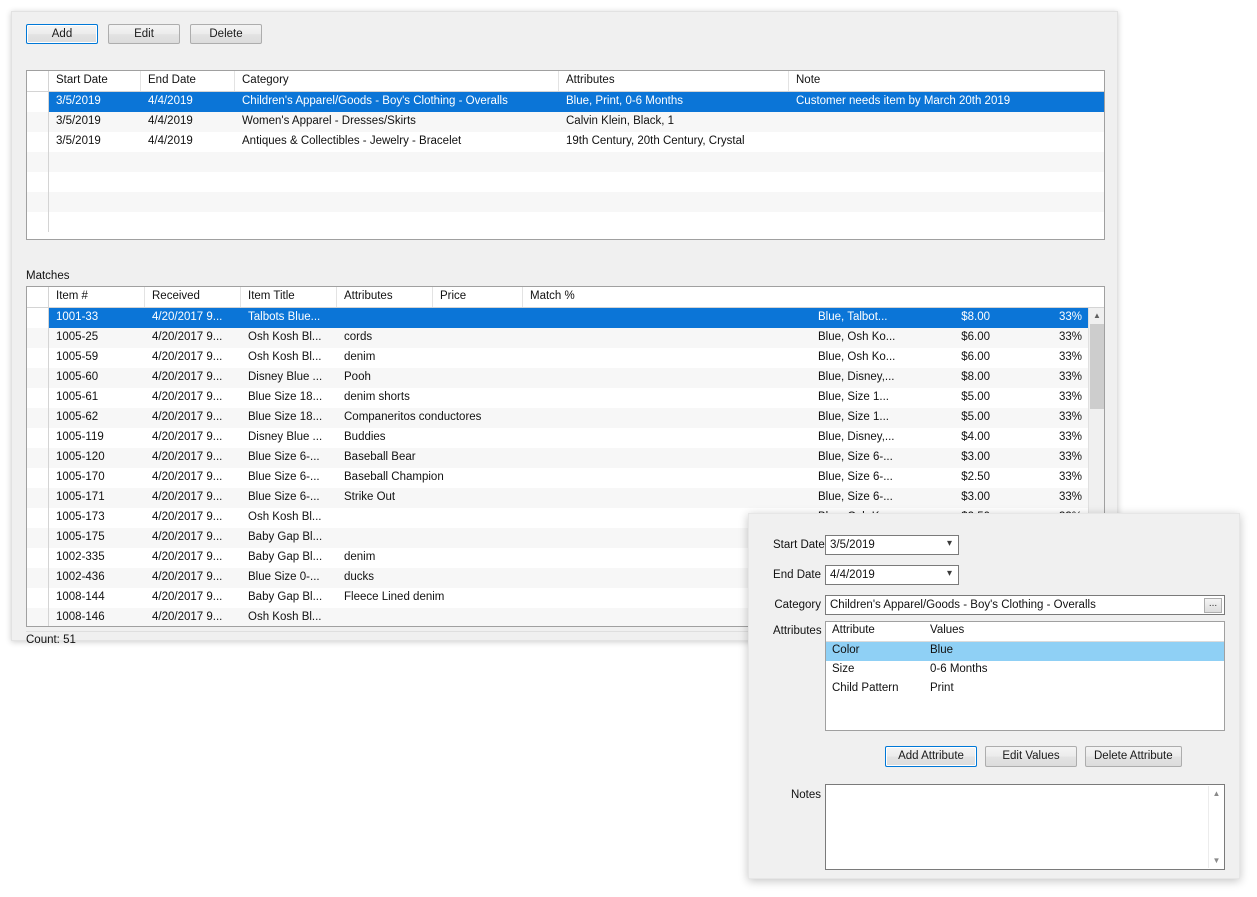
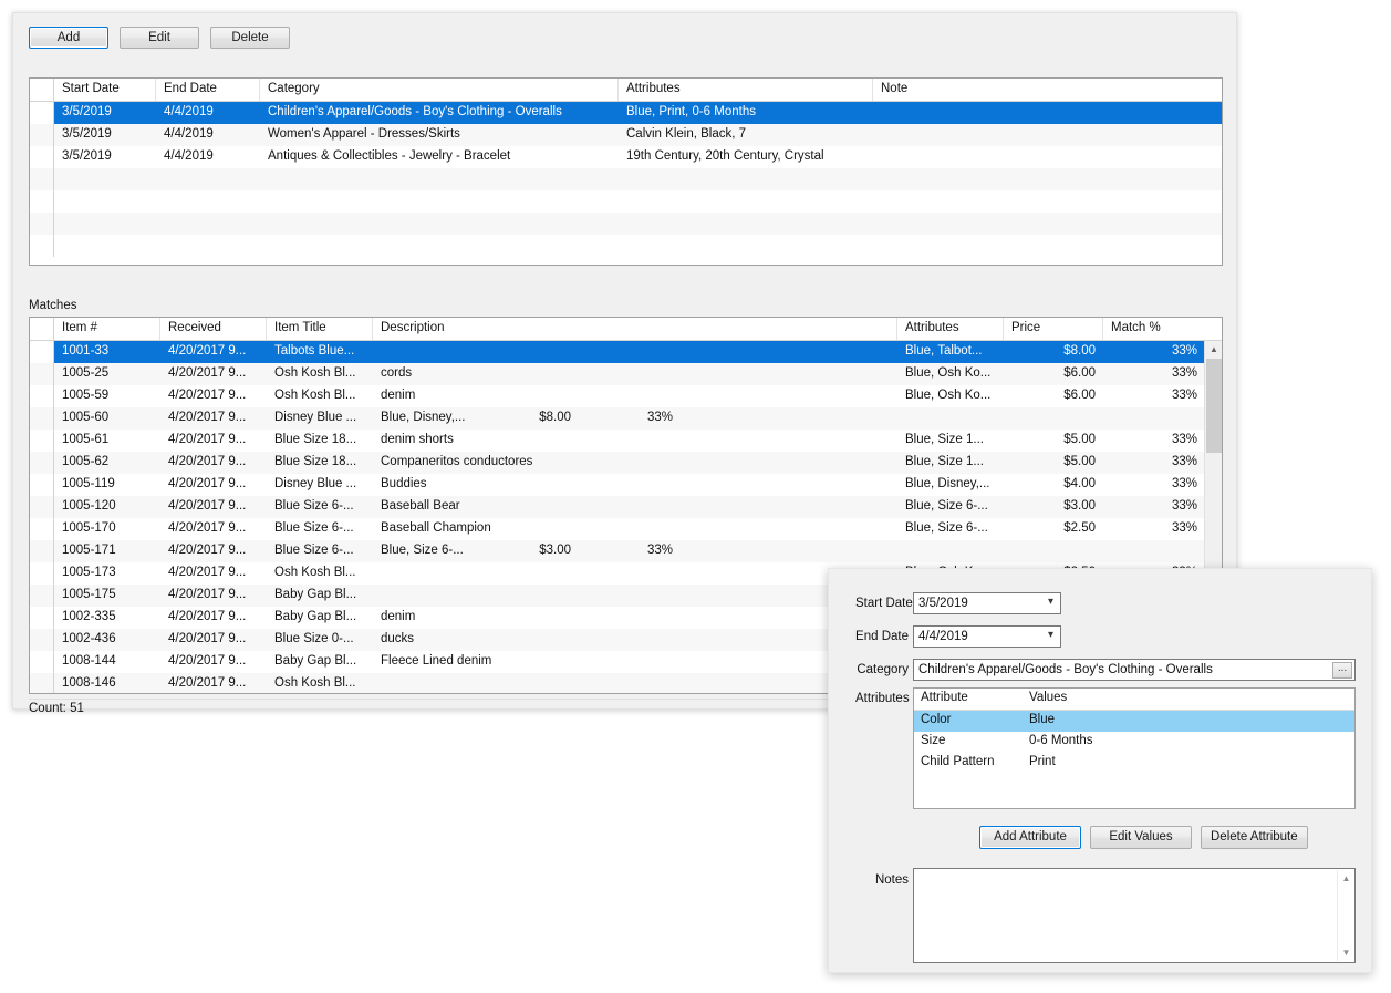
  Add
  Edit
  Delete
  Start Date
  End Date
  Category
  Attributes
  Note
  3/5/2019
  4/4/2019
  Children's Apparel/Goods - Boy's Clothing - Overalls
  Blue, Print, 0-6 Months
- Customer needs item by March 20th 2019
  3/5/2019
  4/4/2019
  Women's Apparel - Dresses/Skirts
- Calvin Klein, Black, 1
+ Calvin Klein, Black, 7
  3/5/2019
  4/4/2019
  Antiques & Collectibles - Jewelry - Bracelet
  19th Century, 20th Century, Crystal
  Matches
  Item #
  Received
  Item Title
+ Description
  Attributes
  Price
  Match %
  1001-33
  4/20/2017 9...
  Talbots Blue...
  Blue, Talbot...
  $8.00
  33%
  1005-25
  4/20/2017 9...
  Osh Kosh Bl...
  cords
  Blue, Osh Ko...
  $6.00
  33%
  1005-59
  4/20/2017 9...
  Osh Kosh Bl...
  denim
  Blue, Osh Ko...
  $6.00
  33%
  1005-60
  4/20/2017 9...
  Disney Blue ...
- Pooh
  Blue, Disney,...
  $8.00
  33%
  1005-61
  4/20/2017 9...
  Blue Size 18...
  denim shorts
  Blue, Size 1...
  $5.00
  33%
  1005-62
  4/20/2017 9...
  Blue Size 18...
  Companeritos conductores
  Blue, Size 1...
  $5.00
  33%
  1005-119
  4/20/2017 9...
  Disney Blue ...
  Buddies
  Blue, Disney,...
  $4.00
  33%
  1005-120
  4/20/2017 9...
  Blue Size 6-...
  Baseball Bear
  Blue, Size 6-...
  $3.00
  33%
  1005-170
  4/20/2017 9...
  Blue Size 6-...
  Baseball Champion
  Blue, Size 6-...
  $2.50
  33%
  1005-171
  4/20/2017 9...
  Blue Size 6-...
- Strike Out
  Blue, Size 6-...
  $3.00
  33%
  1005-173
  4/20/2017 9...
  Osh Kosh Bl...
  1005-175
  4/20/2017 9...
  Baby Gap Bl...
  1002-335
  4/20/2017 9...
  Baby Gap Bl...
  denim
  1002-436
  4/20/2017 9...
  Blue Size 0-...
  ducks
  1008-144
  4/20/2017 9...
  Baby Gap Bl...
  Fleece Lined denim
  1008-146
  4/20/2017 9...
  Osh Kosh Bl...
  ▲
  Count: 51
  Start Date
  3/5/2019
  ▾
  End Date
  4/4/2019
  ▾
  Category
  Children's Apparel/Goods - Boy's Clothing - Overalls
  ...
  Attributes
  Attribute
  Values
  Color
  Blue
  Size
  0-6 Months
  Child Pattern
  Print
  Add Attribute
  Edit Values
  Delete Attribute
  Notes
  ▲
  ▼
